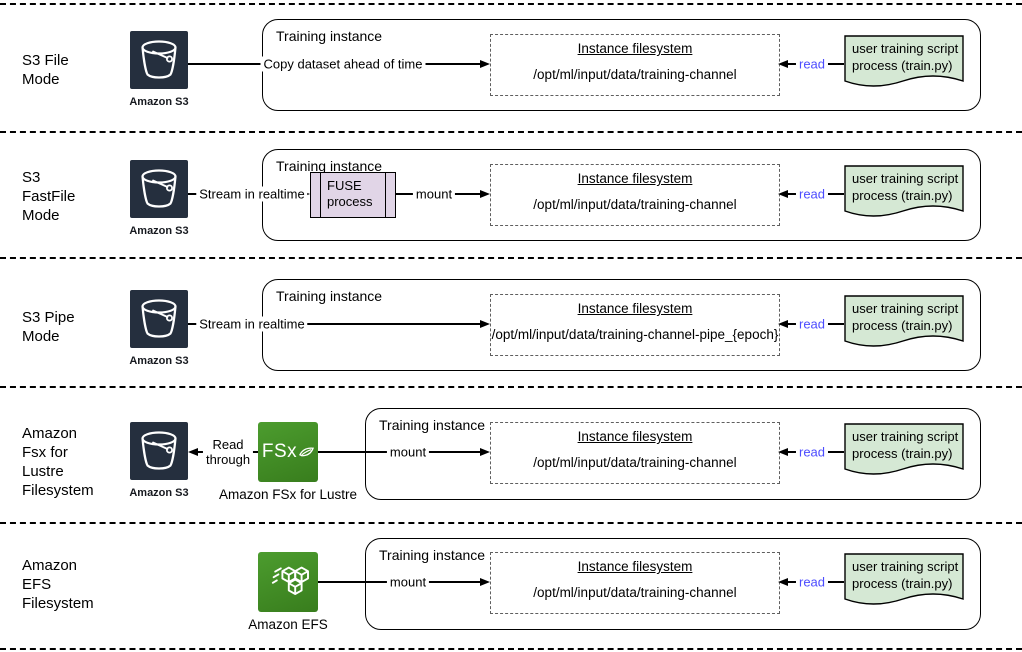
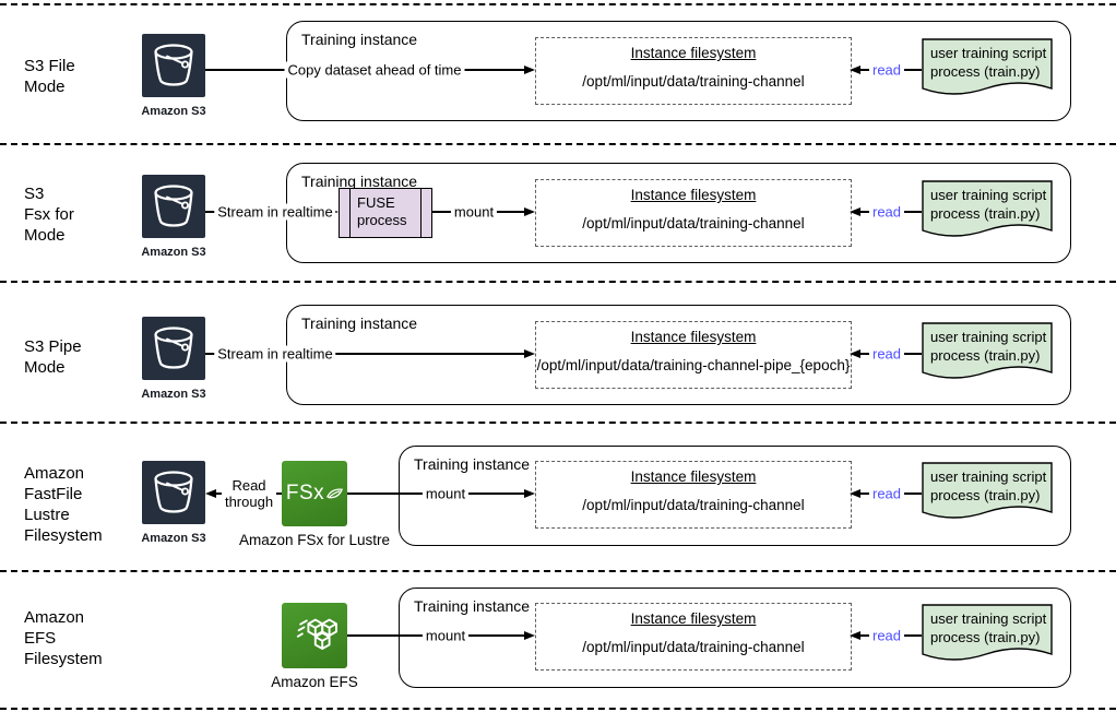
  S3 File
  Mode
  Amazon S3
  Training instance
  Copy dataset ahead of time
  Instance filesystem
  /opt/ml/input/data/training-channel
  read
  user training script
  process (train.py)
  S3
- FastFile
+ Fsx for
  Mode
  Amazon S3
  Training instance
  Stream in realtime
  FUSE
  process
  mount
  Instance filesystem
  /opt/ml/input/data/training-channel
  read
  user training script
  process (train.py)
  S3 Pipe
  Mode
  Amazon S3
  Training instance
  Stream in realtime
  Instance filesystem
  /opt/ml/input/data/training-channel-pipe_{epoch}
  read
  user training script
  process (train.py)
  Amazon
- Fsx for
+ FastFile
  Lustre
  Filesystem
  Amazon S3
  Read
  through
  FSx
  Amazon FSx for Lustre
  Training instance
  mount
  Instance filesystem
  /opt/ml/input/data/training-channel
  read
  user training script
  process (train.py)
  Amazon
  EFS
  Filesystem
  Amazon EFS
  Training instance
  mount
  Instance filesystem
  /opt/ml/input/data/training-channel
  read
  user training script
  process (train.py)
